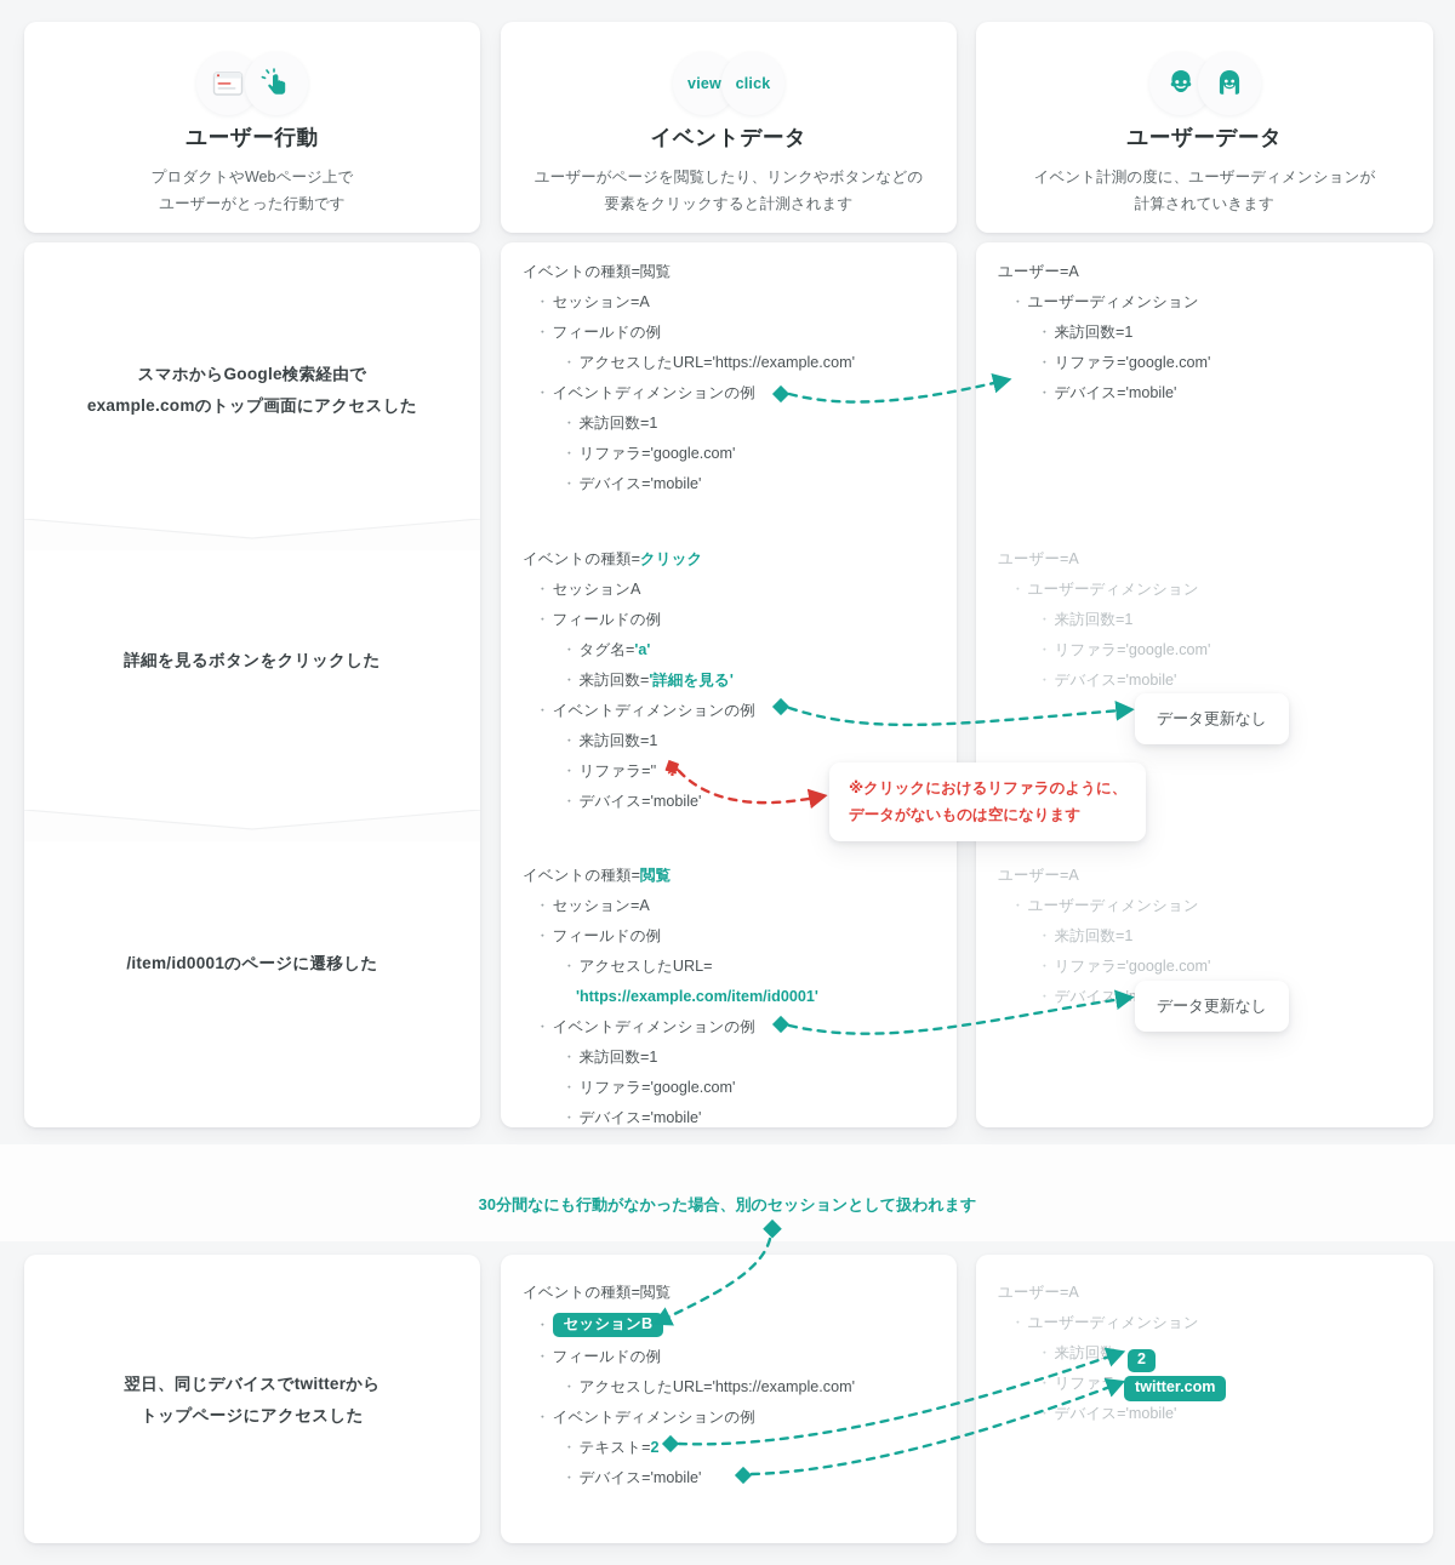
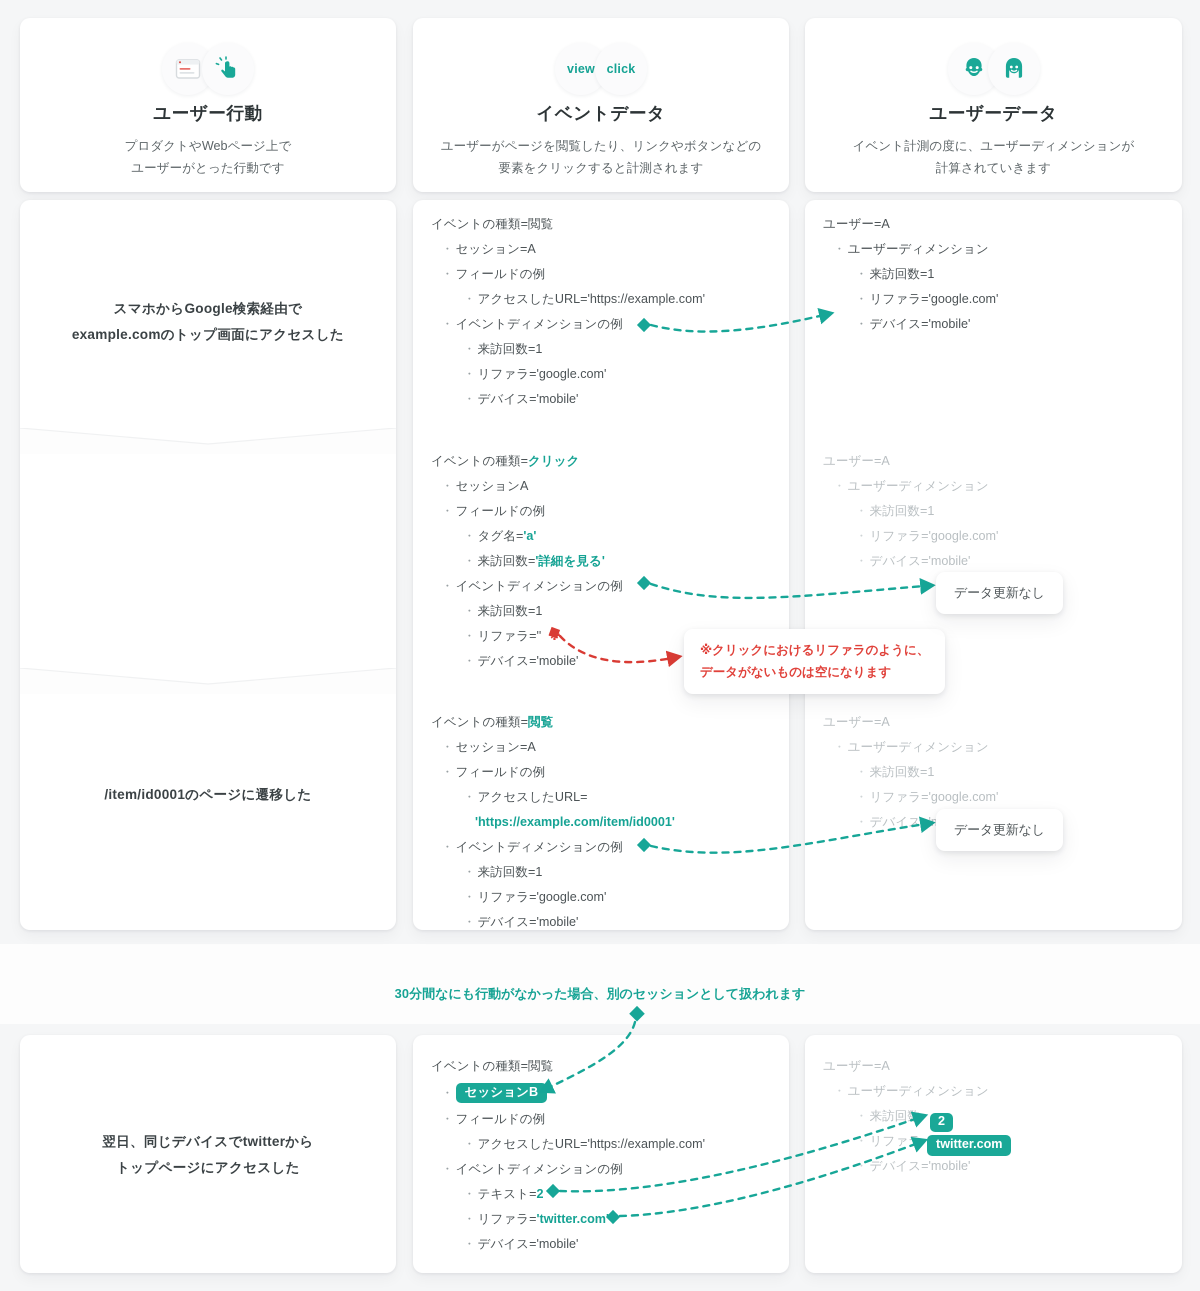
  ユーザー行動
  プロダクトやWebページ上で
  ユーザーがとった行動です
  view
  click
  イベントデータ
  ユーザーがページを閲覧したり、リンクやボタンなどの
  要素をクリックすると計測されます
  ユーザーデータ
  イベント計測の度に、ユーザーディメンションが
  計算されていきます
  スマホからGoogle検索経由で
  example.comのトップ画面にアクセスした
- 詳細を見るボタンをクリックした
  /item/id0001のページに遷移した
  翌日、同じデバイスでtwitterから
  トップページにアクセスした
  イベントの種類=
  閲覧
  セッション=A
  フィールドの例
  アクセスしたURL='https://example.com'
  イベントディメンションの例
  来訪回数=1
  リファラ='google.com'
  デバイス='mobile'
  イベントの種類=
  クリック
  セッションA
  フィールドの例
  タグ名=
  'a'
  来訪回数=
  '詳細を見る'
  イベントディメンションの例
  来訪回数=1
  リファラ=''
  デバイス='mobile'
  イベントの種類=
  閲覧
  セッション=A
  フィールドの例
  アクセスしたURL=
  'https://example.com/item/id0001'
  イベントディメンションの例
  来訪回数=1
  リファラ='google.com'
  デバイス='mobile'
  イベントの種類=
  閲覧
  セッションB
  フィールドの例
  アクセスしたURL='https://example.com'
  イベントディメンションの例
  テキスト=
  2
+ リファラ=
+ 'twitter.com'
  デバイス='mobile'
  ユーザー=A
  ユーザーディメンション
  来訪回数=1
  リファラ='google.com'
  デバイス='mobile'
  ユーザー=A
  ユーザーディメンション
  来訪回数=1
  リファラ='google.com'
  デバイス='mobile'
  ユーザー=A
  ユーザーディメンション
  来訪回数=1
  リファラ='google.com'
  ユーザー=A
  ユーザーディメンション
  来訪回数
  リファラ
  デバイス='mobile'
  2
  twitter.com
  ※クリックにおけるリファラのように、
  データがないものは空になります
  データ更新なし
  データ更新なし
  30分間なにも行動がなかった場合、別のセッションとして扱われます
